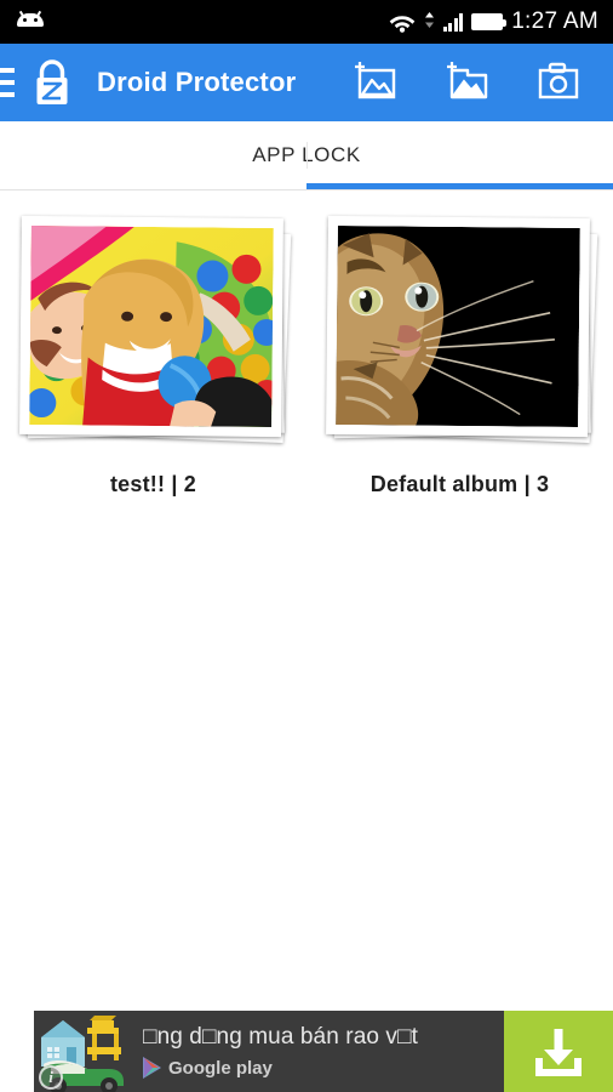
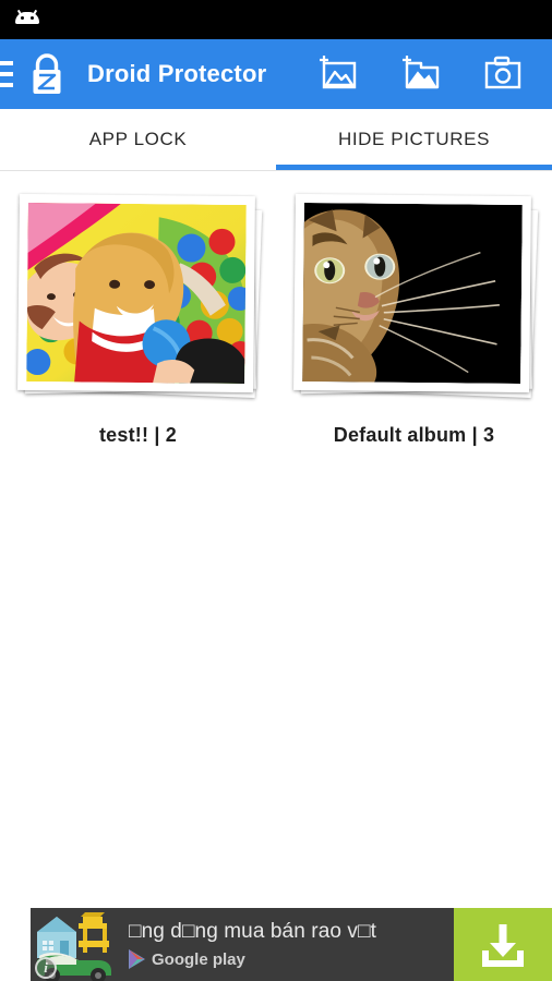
- 1:27 AM
  Droid Protector
  APP LOCK
+ HIDE PICTURES
  test!! | 2
  Default album | 3
  i
  □ng d□ng mua bán rao v□t
  Google play
